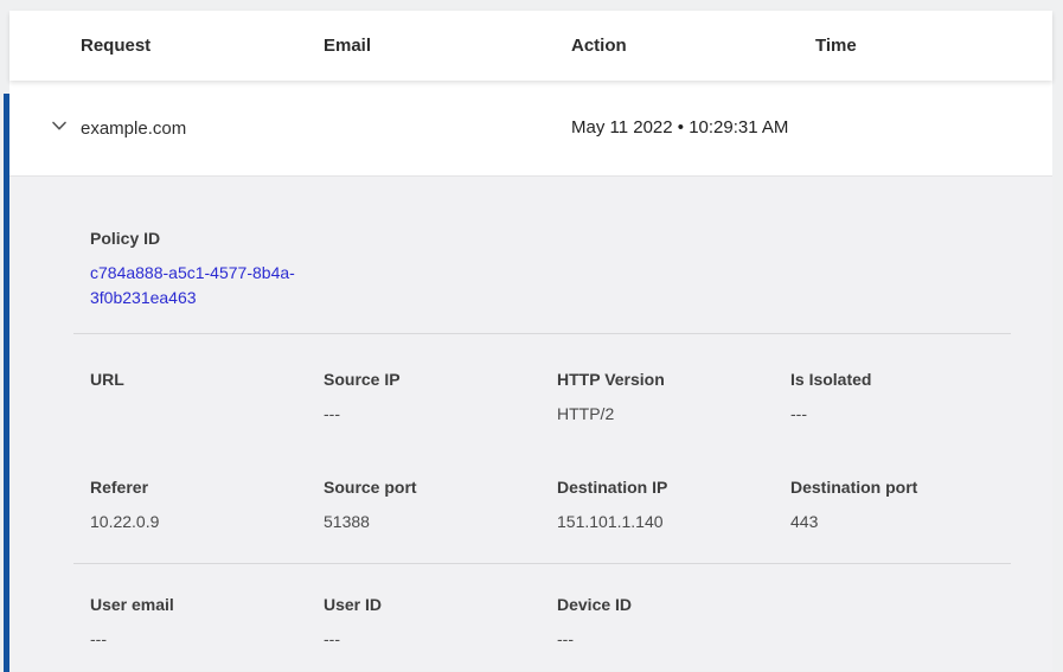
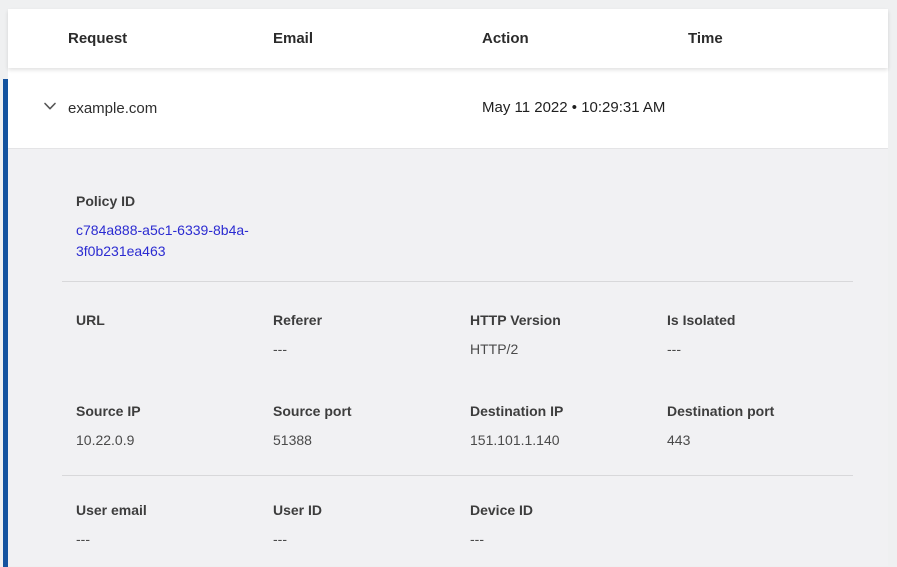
  Request
  Email
  Action
  Time
  example.com
  May 11 2022 • 10:29:31 AM
  Policy ID
- c784a888-a5c1-4577-8b4a-3f0b231ea463
+ c784a888-a5c1-6339-8b4a-3f0b231ea463
  URL
- Source IP
+ Referer
  ---
  HTTP Version
  HTTP/2
  Is Isolated
  ---
- Referer
+ Source IP
  10.22.0.9
  Source port
  51388
  Destination IP
  151.101.1.140
  Destination port
  443
  User email
  ---
  User ID
  ---
  Device ID
  ---
